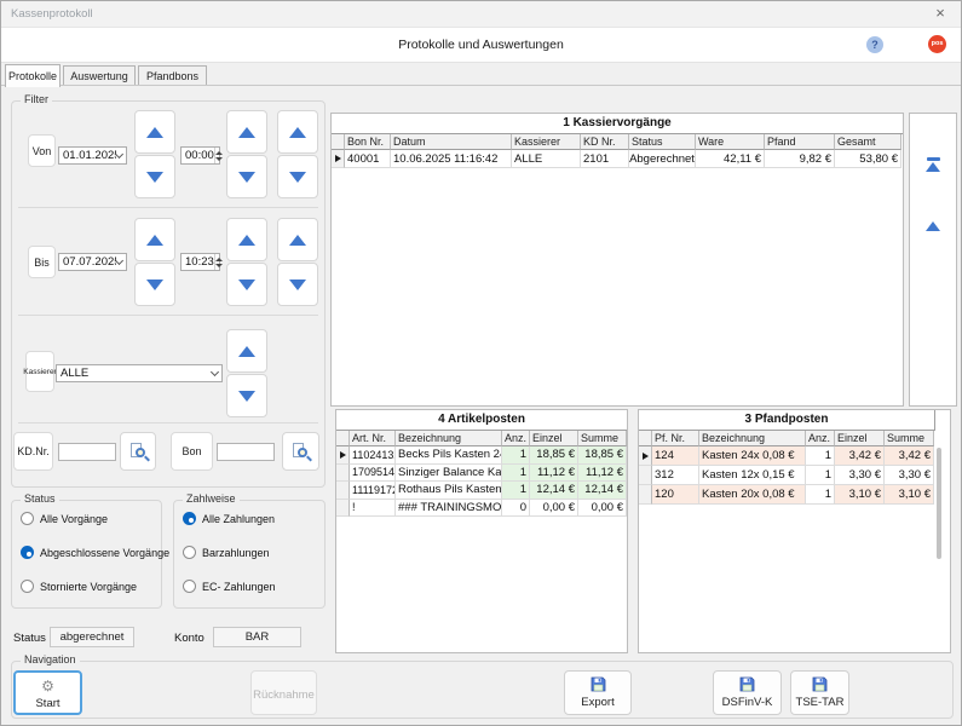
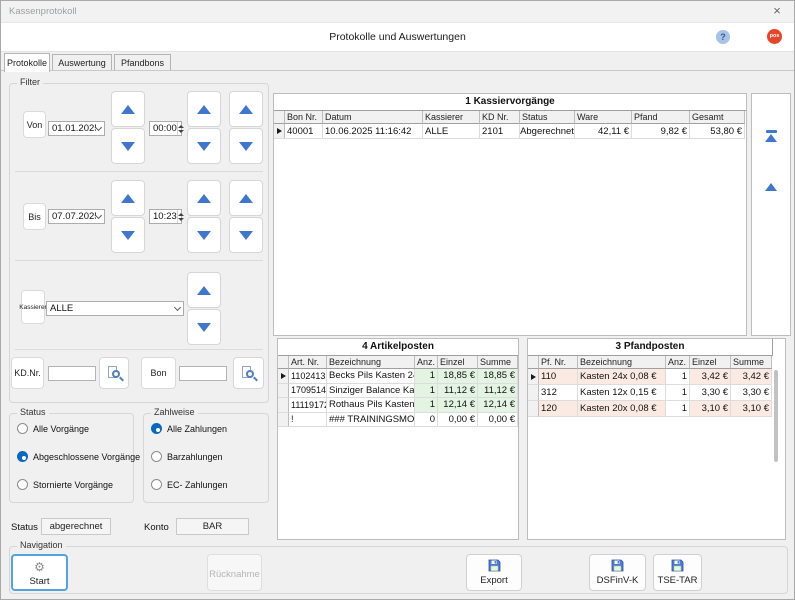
  Kassenprotokoll
  ×
  Protokolle und Auswertungen
  ?
  Protokolle
  Auswertung
  Pfandbons
  Filter
  Von
  01.01.202
  00:00
  Bis
  07.07.202
  10:23
  ALLE
  KD.Nr.
  Bon
  Status
  Alle Vorgänge
  Abgeschlossene Vorgänge
  Stornierte Vorgänge
  Zahlweise
  Alle Zahlungen
  Barzahlungen
  EC- Zahlungen
  Status
  abgerechnet
  Konto
  BAR
  1 Kassiervorgänge
  Bon Nr.
  Datum
  Kassierer
  KD Nr.
  Status
  Ware
  Pfand
  Gesamt
  40001
  10.06.2025 11:16:42
  ALLE
  2101
  Abgerechnet
  42,11 €
  9,82 €
  53,80 €
  4 Artikelposten
  Art. Nr.
  Bezeichnung
  Anz.
  Einzel
  Summe
  1102413
  Becks Pils Kasten 2
  1
  18,85 €
  18,85 €
  1709514
  Sinziger Balance Ka
  1
  11,12 €
  11,12 €
  1111917
  Rothaus Pils Kasten
  1
  12,14 €
  12,14 €
  !
  ### TRAININGSMO
  0
  0,00 €
  0,00 €
  3 Pfandposten
  Pf. Nr.
  Bezeichnung
  Anz.
  Einzel
  Summe
- 124
+ 110
  Kasten 24x 0,08 €
  1
  3,42 €
  3,42 €
  312
  Kasten 12x 0,15 €
  1
  3,30 €
  3,30 €
  120
  Kasten 20x 0,08 €
  1
  3,10 €
  3,10 €
  Navigation
  ⚙
  Start
  Rücknahme
  Export
  DSFinV-K
  TSE-TAR
